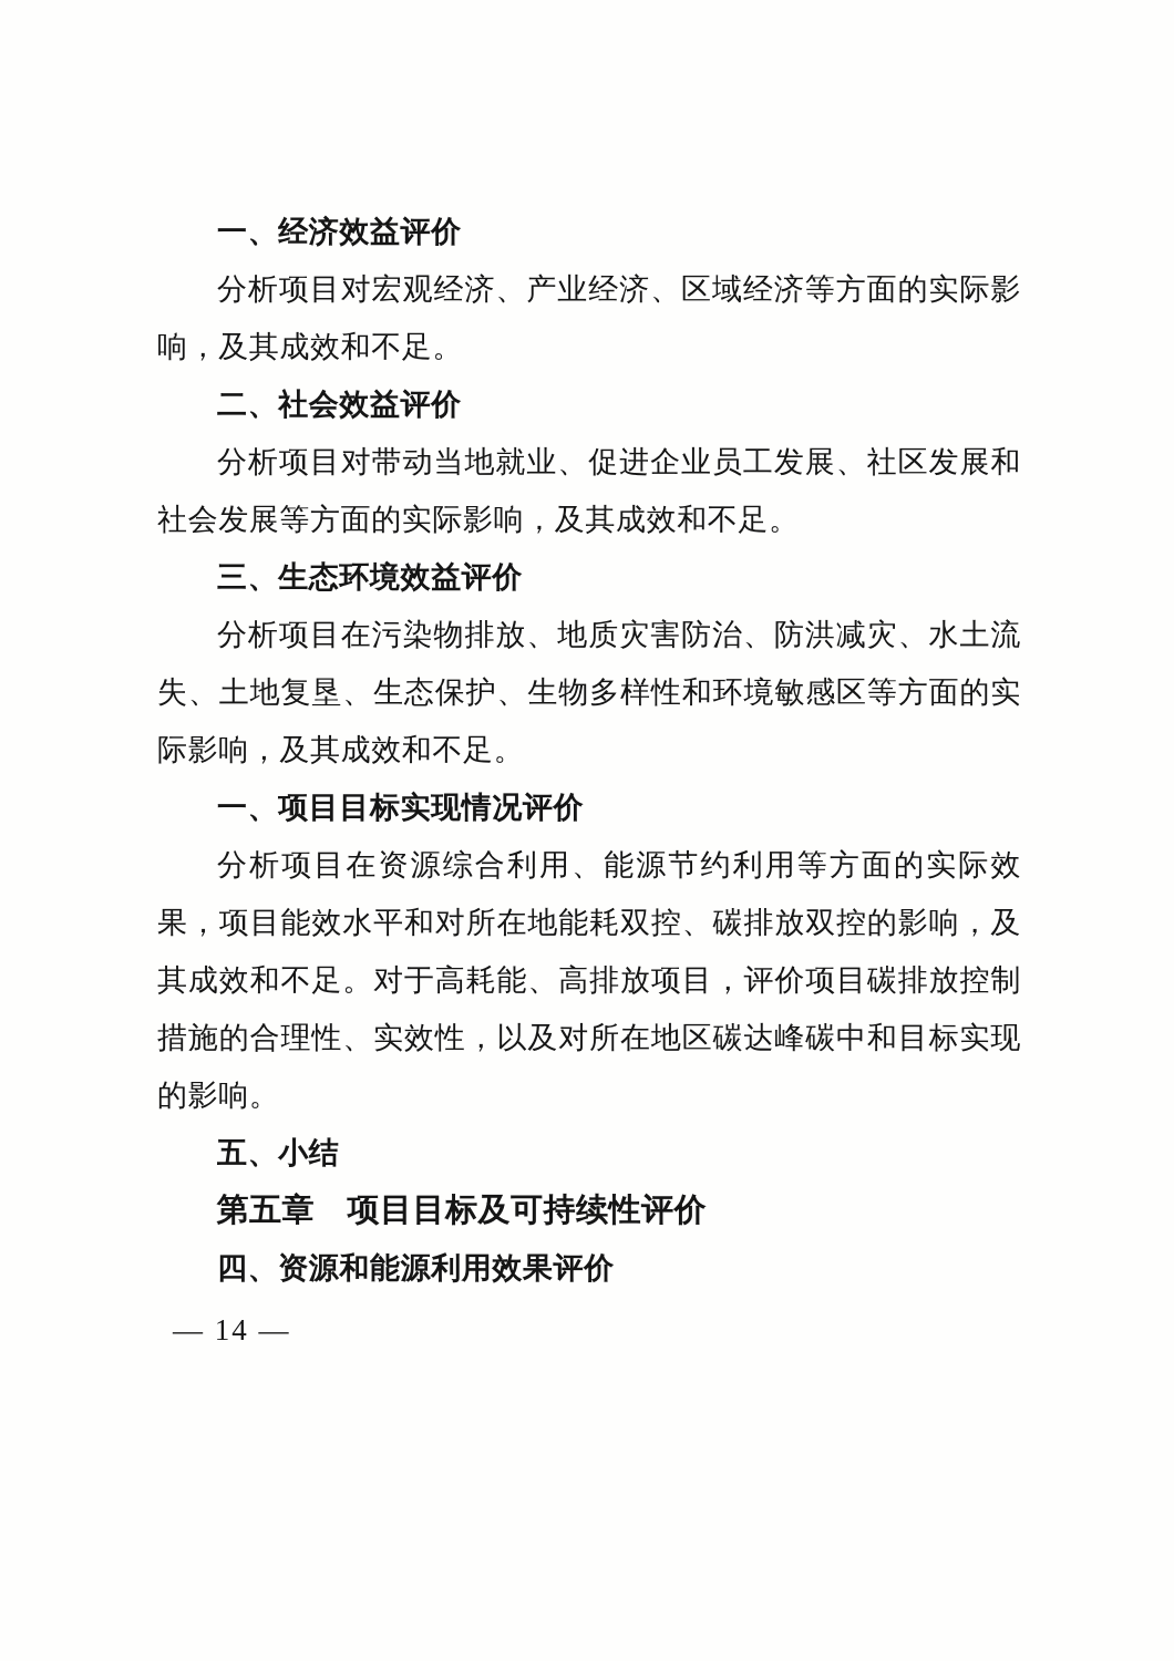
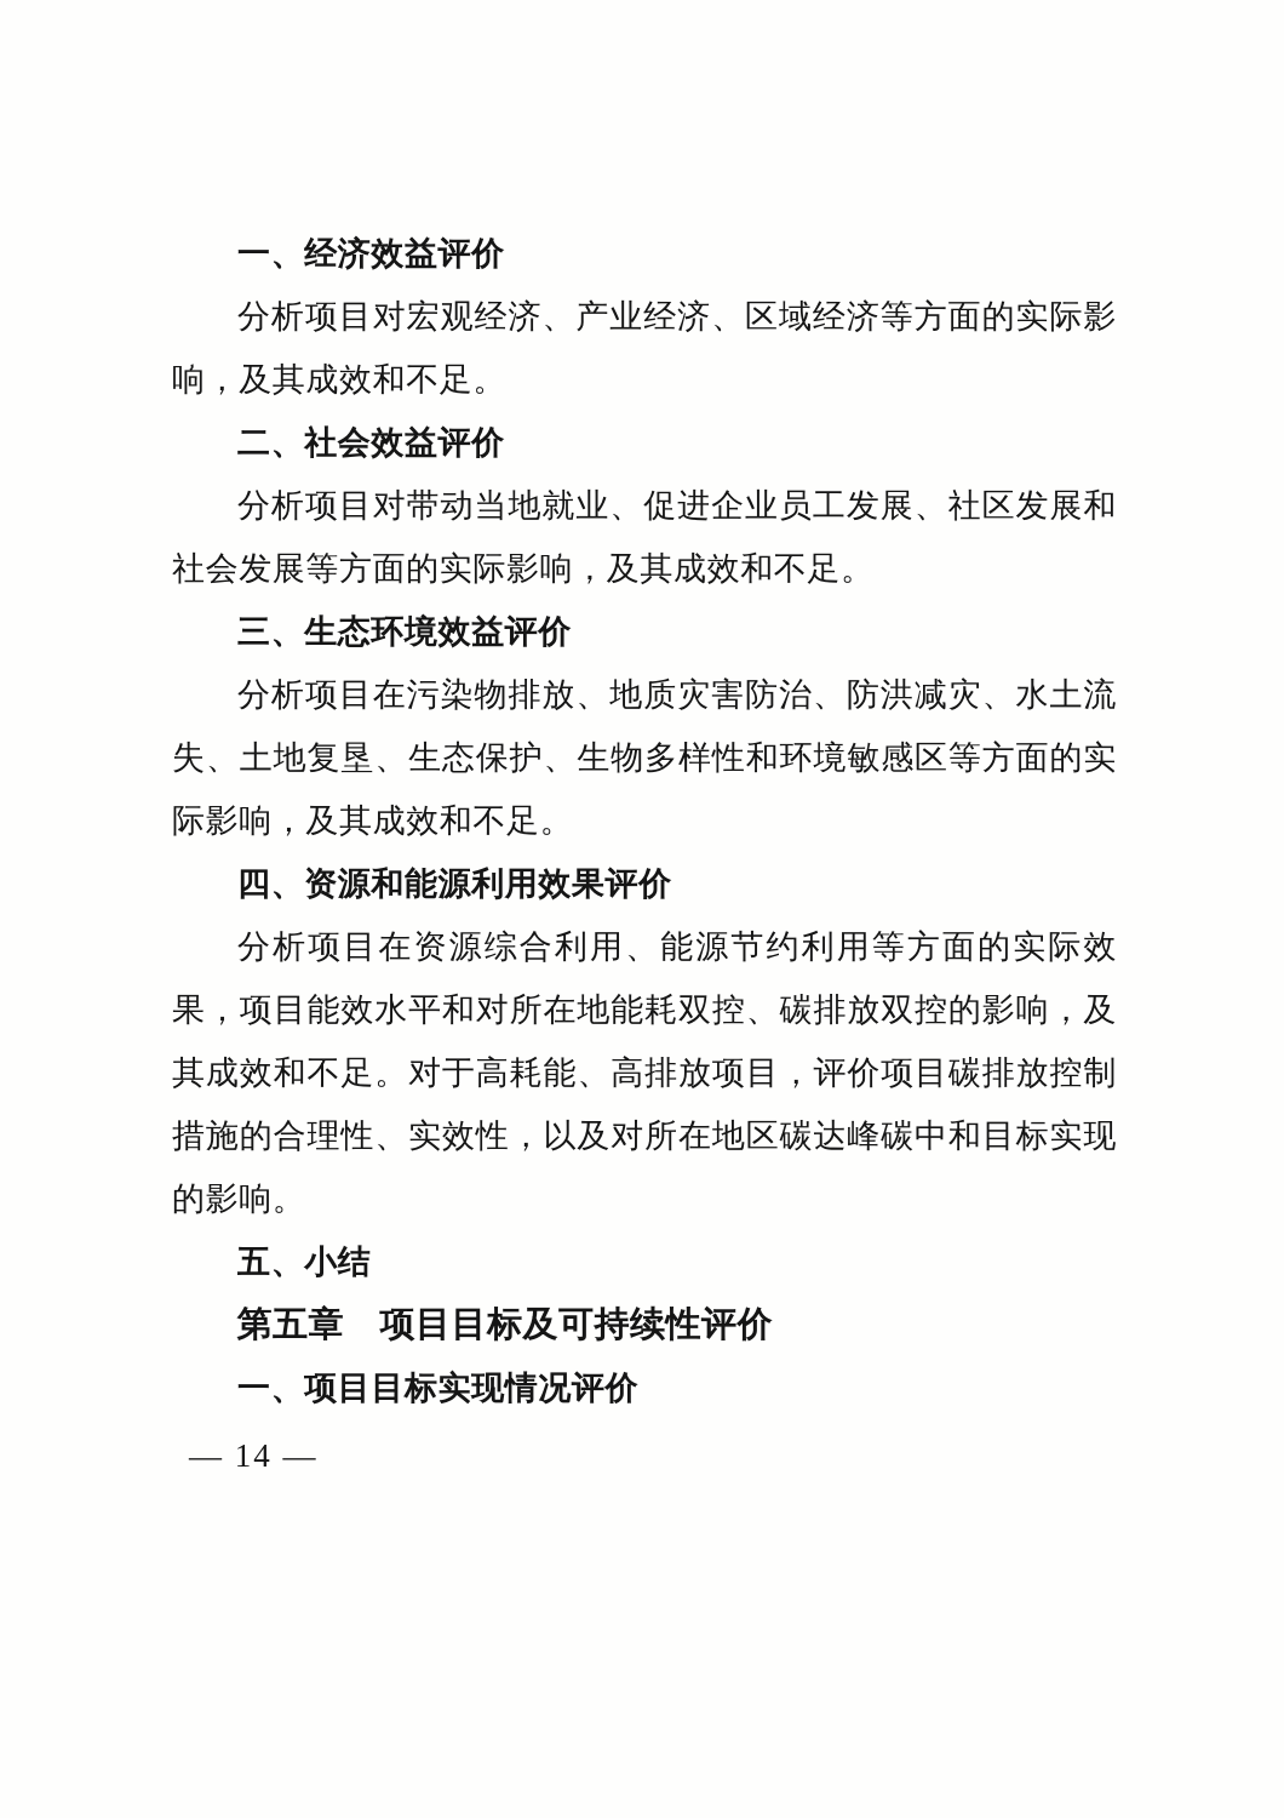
  一、经济效益评价
  分析项目对宏观经济、产业经济、区域经济等方面的实际影响，及其成效和不足。
  二、社会效益评价
  分析项目对带动当地就业、促进企业员工发展、社区发展和社会发展等方面的实际影响，及其成效和不足。
  三、生态环境效益评价
  分析项目在污染物排放、地质灾害防治、防洪减灾、水土流失、土地复垦、生态保护、生物多样性和环境敏感区等方面的实际影响，及其成效和不足。
- 一、项目目标实现情况评价
+ 四、资源和能源利用效果评价
  分析项目在资源综合利用、能源节约利用等方面的实际效果，项目能效水平和对所在地能耗双控、碳排放双控的影响，及其成效和不足。对于高耗能、高排放项目，评价项目碳排放控制措施的合理性、实效性，以及对所在地区碳达峰碳中和目标实现的影响。
  五、小结
  第五章 项目目标及可持续性评价
- 四、资源和能源利用效果评价
+ 一、项目目标实现情况评价
  — 14 —
